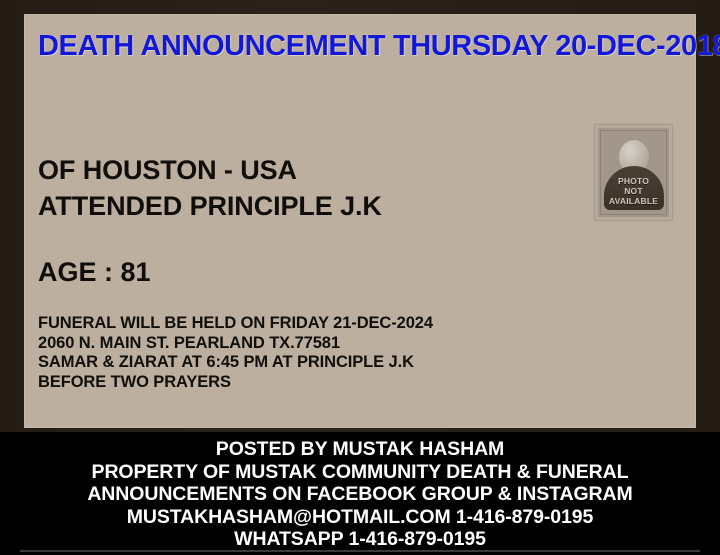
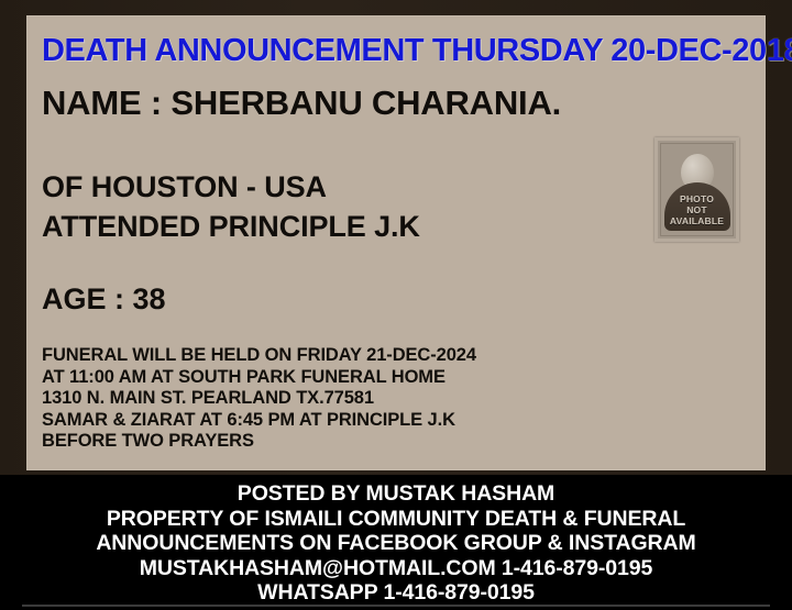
  DEATH ANNOUNCEMENT THURSDAY 20-DEC-201
+ NAME : SHERBANU CHARANIA.
  OF HOUSTON - USA
  ATTENDED PRINCIPLE J.K
- AGE : 81
+ AGE : 38
  FUNERAL WILL BE HELD ON FRIDAY 21-DEC-2024
+ AT 11:00 AM AT SOUTH PARK FUNERAL HOME
- 2060 N. MAIN ST. PEARLAND TX.77581
+ 1310 N. MAIN ST. PEARLAND TX.77581
  SAMAR & ZIARAT AT 6:45 PM AT PRINCIPLE J.K
  BEFORE TWO PRAYERS
  PHOTO
  NOT
  AVAILABLE
  POSTED BY MUSTAK HASHAM
- PROPERTY OF MUSTAK COMMUNITY DEATH & FUNERAL
+ PROPERTY OF ISMAILI COMMUNITY DEATH & FUNERAL
  ANNOUNCEMENTS ON FACEBOOK GROUP & INSTAGRAM
  MUSTAKHASHAM@HOTMAIL.COM 1-416-879-0195
  WHATSAPP 1-416-879-0195
